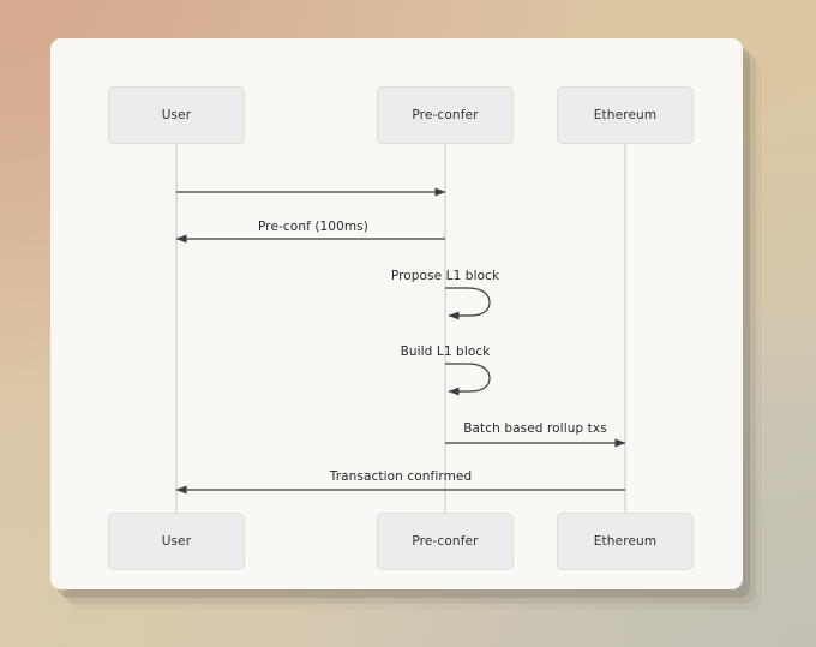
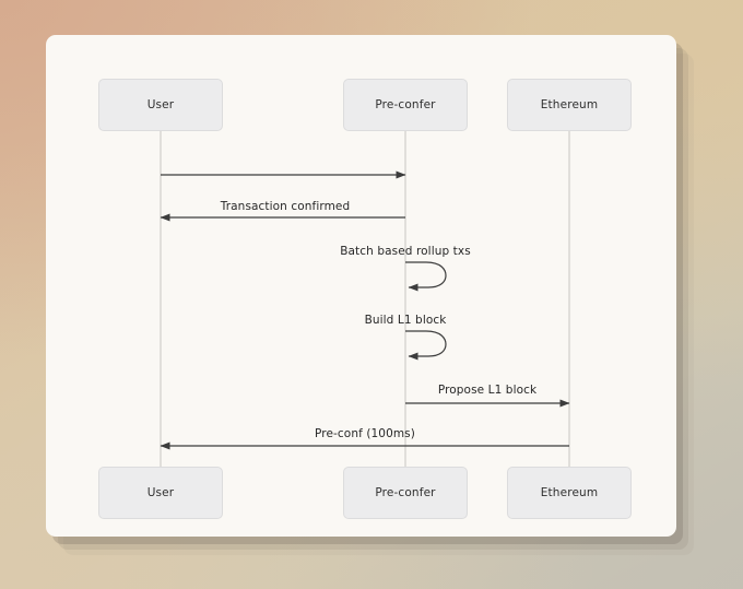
  User
  Pre-confer
  Ethereum
  User
  Pre-confer
  Ethereum
- Pre-conf (100ms)
+ Transaction confirmed
- Propose L1 block
+ Batch based rollup txs
  Build L1 block
- Batch based rollup txs
+ Propose L1 block
- Transaction confirmed
+ Pre-conf (100ms)
